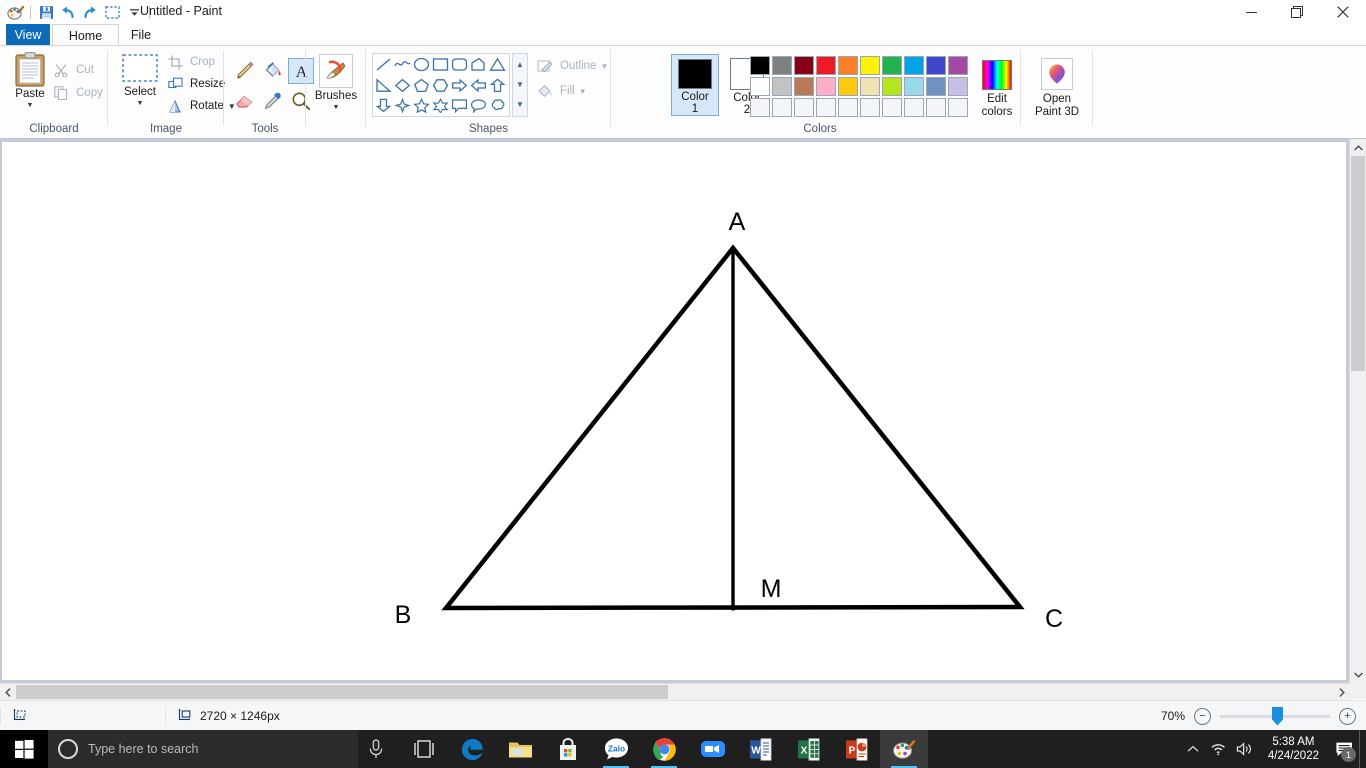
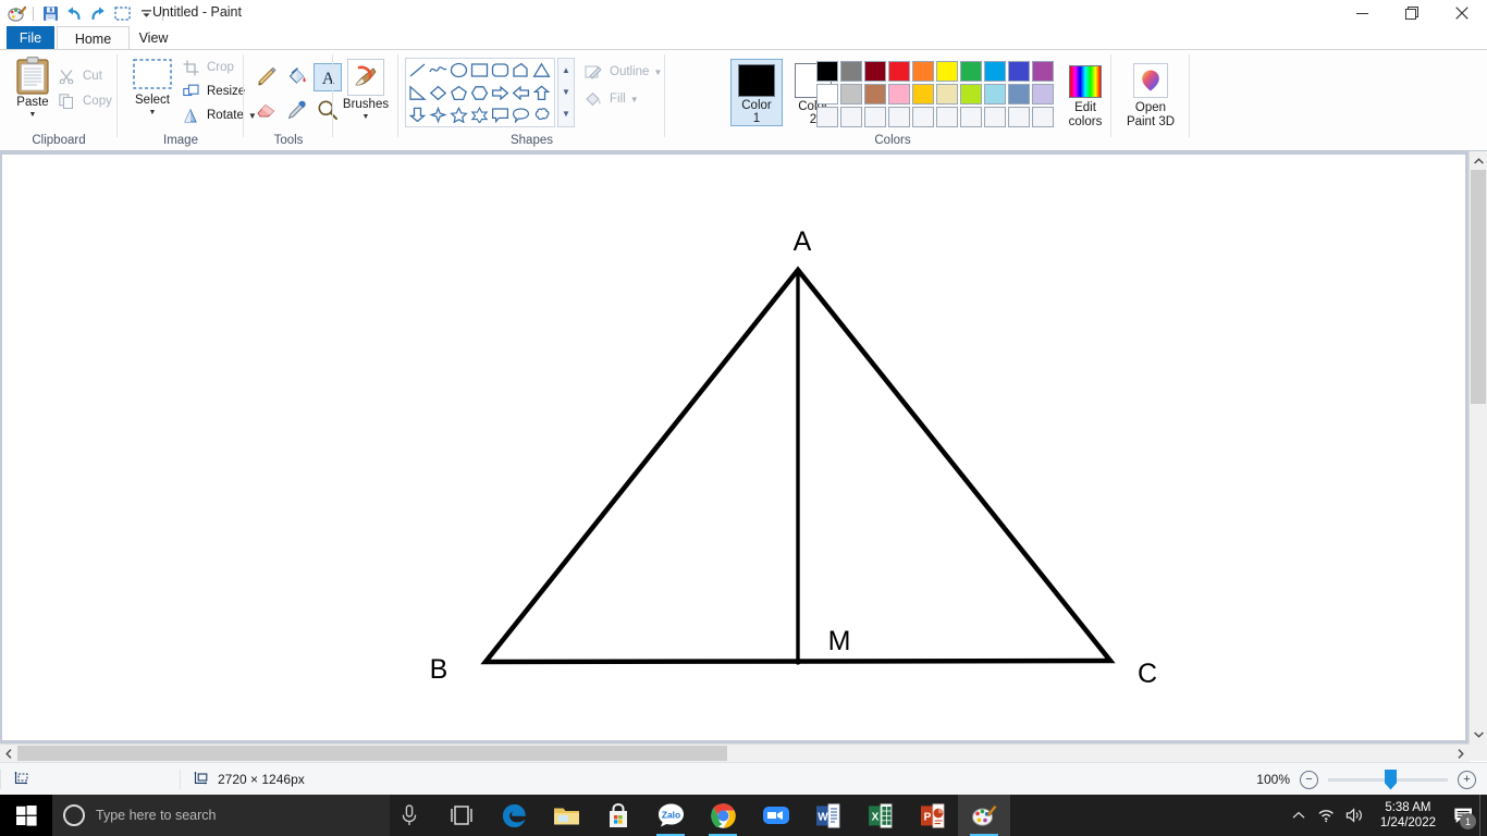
  Untitled - Paint
- View
+ File
  Home
- File
+ View
  Paste
  Cut
  Copy
  Clipboard
  Select
  Crop
  Resize
  Rotate
  ▼
  Image
  A
  Tools
  Brushes
  ▲
  ▼
  ▼
  Outline
  ▼
  Fill
  ▼
  Shapes
  Color
  1
  Color
  2
  Edit
  colors
  Colors
  Open
  Paint 3D
  A
  B
  C
  M
  2720 × 1246px
- 70%
+ 100%
  −
  +
  Type here to search
  Zalo
  W
  X
  P
  5:38 AM
- 4/24/2022
+ 1/24/2022
  1
